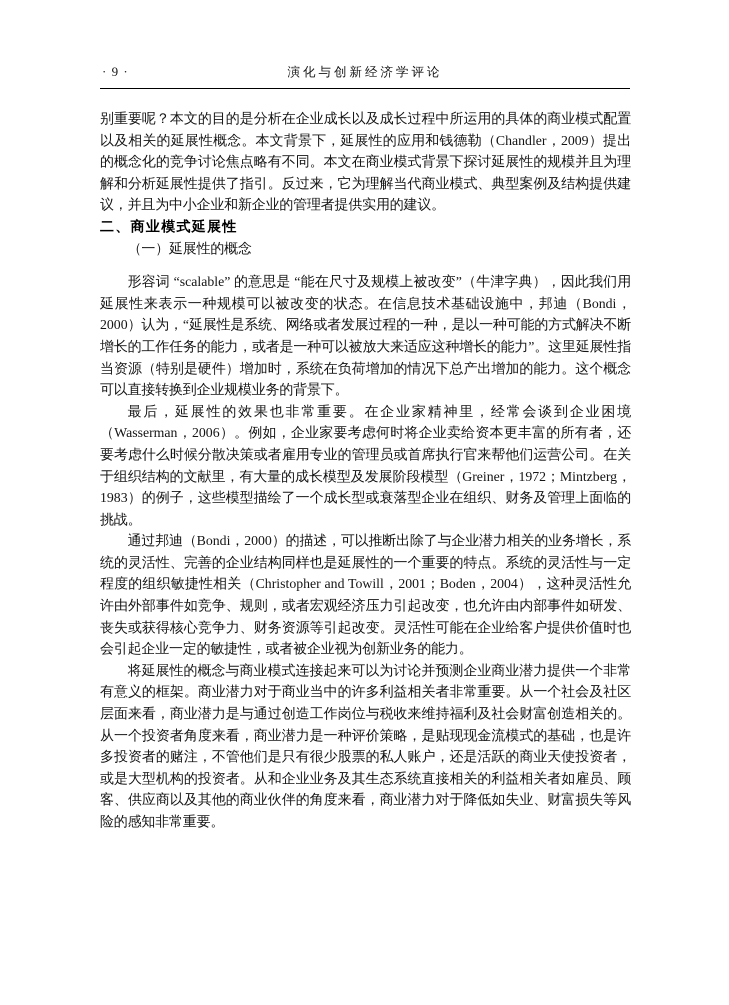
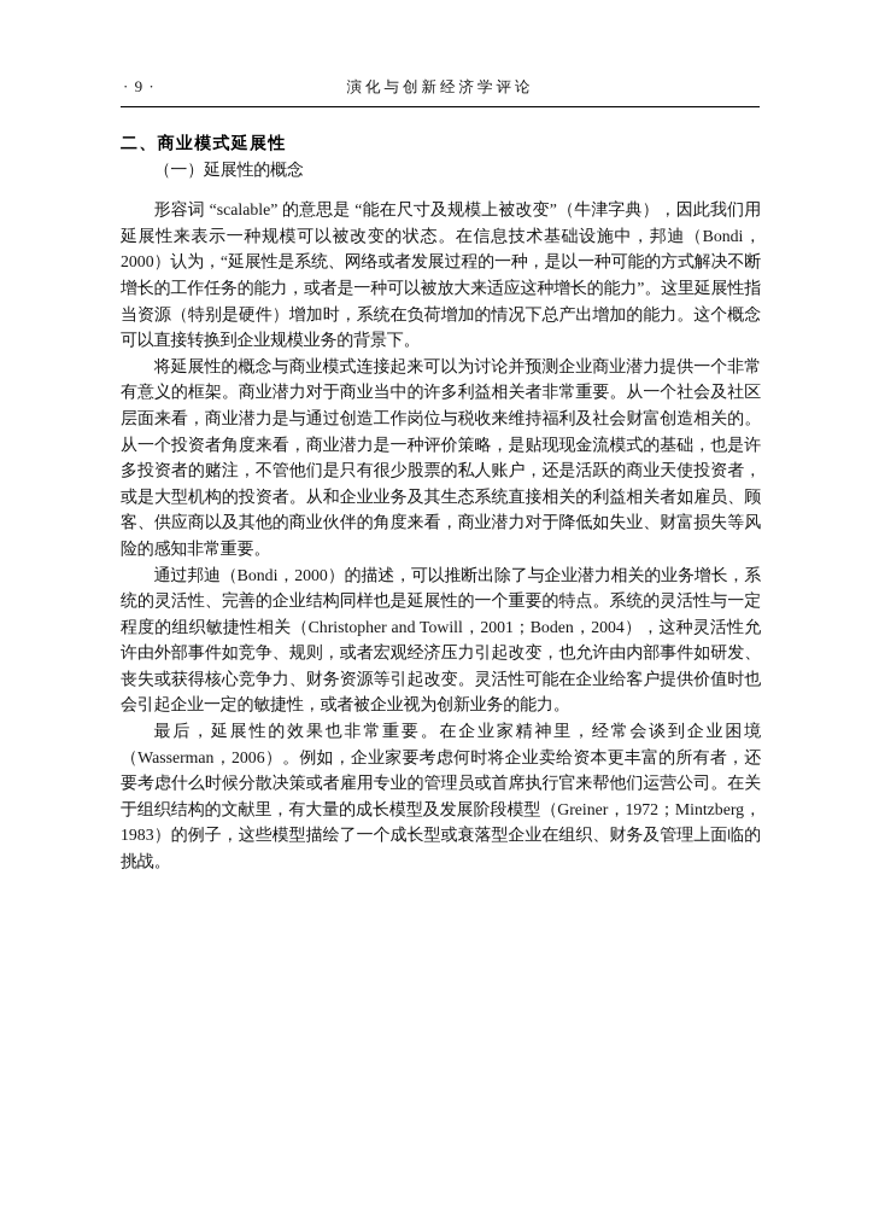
  · 9 ·
  演化与创新经济学评论
- 别重要呢？本文的目的是分析在企业成长以及成长过程中所运用的具体的商业模式配置以及相关的延展性概念。本文背景下，延展性的应用和钱德勒（Chandler，2009）提出的概念化的竞争讨论焦点略有不同。本文在商业模式背景下探讨延展性的规模并且为理解和分析延展性提供了指引。反过来，它为理解当代商业模式、典型案例及结构提供建议，并且为中小企业和新企业的管理者提供实用的建议。
  二、商业模式延展性
  （一）延展性的概念
  形容词 “scalable” 的意思是 “能在尺寸及规模上被改变”（牛津字典），因此我们用延展性来表示一种规模可以被改变的状态。在信息技术基础设施中，邦迪（Bondi，2000）认为，“延展性是系统、网络或者发展过程的一种，是以一种可能的方式解决不断增长的工作任务的能力，或者是一种可以被放大来适应这种增长的能力”。这里延展性指当资源（特别是硬件）增加时，系统在负荷增加的情况下总产出增加的能力。这个概念可以直接转换到企业规模业务的背景下。
- 最后，延展性的效果也非常重要。在企业家精神里，经常会谈到企业困境（Wasserman，2006）。例如，企业家要考虑何时将企业卖给资本更丰富的所有者，还要考虑什么时候分散决策或者雇用专业的管理员或首席执行官来帮他们运营公司。在关于组织结构的文献里，有大量的成长模型及发展阶段模型（Greiner，1972；Mintzberg，1983）的例子，这些模型描绘了一个成长型或衰落型企业在组织、财务及管理上面临的挑战。
+ 将延展性的概念与商业模式连接起来可以为讨论并预测企业商业潜力提供一个非常有意义的框架。商业潜力对于商业当中的许多利益相关者非常重要。从一个社会及社区层面来看，商业潜力是与通过创造工作岗位与税收来维持福利及社会财富创造相关的。从一个投资者角度来看，商业潜力是一种评价策略，是贴现现金流模式的基础，也是许多投资者的赌注，不管他们是只有很少股票的私人账户，还是活跃的商业天使投资者，或是大型机构的投资者。从和企业业务及其生态系统直接相关的利益相关者如雇员、顾客、供应商以及其他的商业伙伴的角度来看，商业潜力对于降低如失业、财富损失等风险的感知非常重要。
  通过邦迪（Bondi，2000）的描述，可以推断出除了与企业潜力相关的业务增长，系统的灵活性、完善的企业结构同样也是延展性的一个重要的特点。系统的灵活性与一定程度的组织敏捷性相关（Christopher and Towill，2001；Boden，2004），这种灵活性允许由外部事件如竞争、规则，或者宏观经济压力引起改变，也允许由内部事件如研发、丧失或获得核心竞争力、财务资源等引起改变。灵活性可能在企业给客户提供价值时也会引起企业一定的敏捷性，或者被企业视为创新业务的能力。
- 将延展性的概念与商业模式连接起来可以为讨论并预测企业商业潜力提供一个非常有意义的框架。商业潜力对于商业当中的许多利益相关者非常重要。从一个社会及社区层面来看，商业潜力是与通过创造工作岗位与税收来维持福利及社会财富创造相关的。从一个投资者角度来看，商业潜力是一种评价策略，是贴现现金流模式的基础，也是许多投资者的赌注，不管他们是只有很少股票的私人账户，还是活跃的商业天使投资者，或是大型机构的投资者。从和企业业务及其生态系统直接相关的利益相关者如雇员、顾客、供应商以及其他的商业伙伴的角度来看，商业潜力对于降低如失业、财富损失等风险的感知非常重要。
+ 最后，延展性的效果也非常重要。在企业家精神里，经常会谈到企业困境（Wasserman，2006）。例如，企业家要考虑何时将企业卖给资本更丰富的所有者，还要考虑什么时候分散决策或者雇用专业的管理员或首席执行官来帮他们运营公司。在关于组织结构的文献里，有大量的成长模型及发展阶段模型（Greiner，1972；Mintzberg，1983）的例子，这些模型描绘了一个成长型或衰落型企业在组织、财务及管理上面临的挑战。
